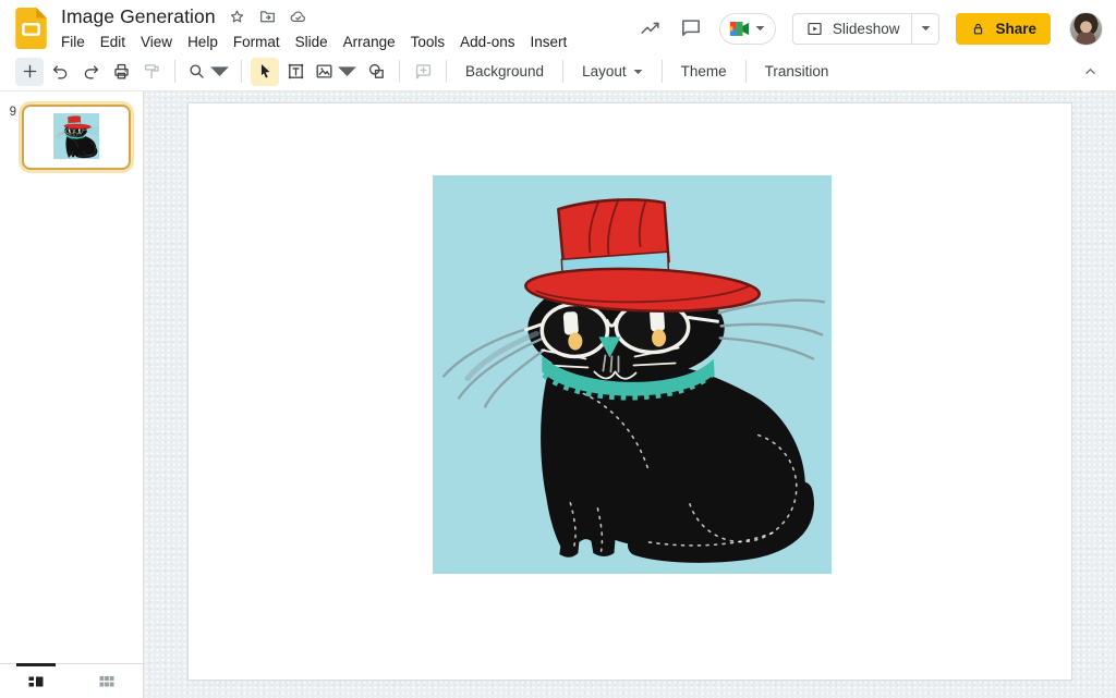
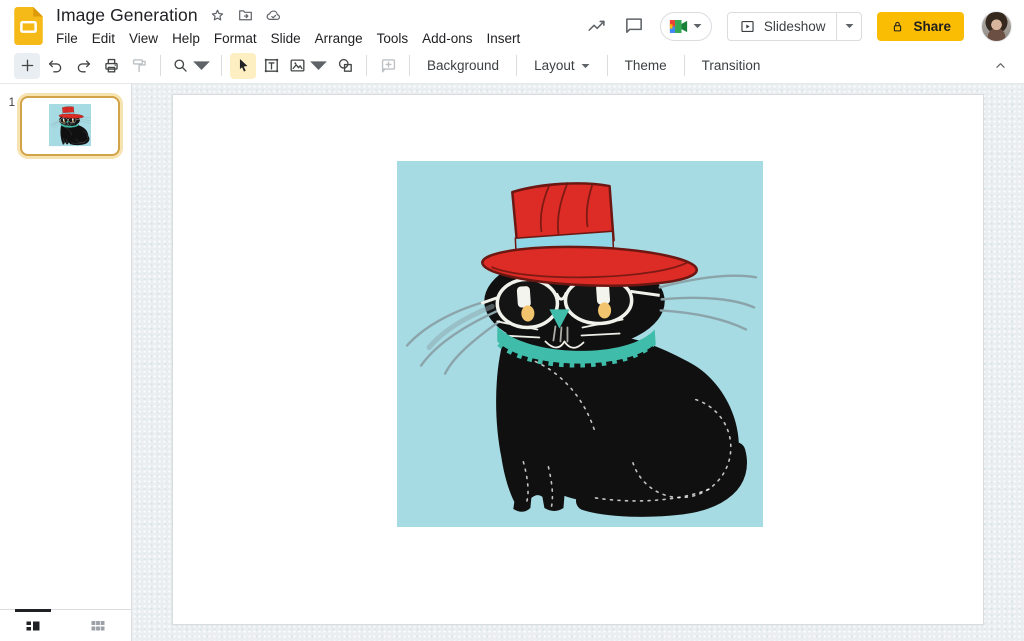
  Image Generation
  File
  Edit
  View
  Help
  Format
  Slide
  Arrange
  Tools
  Add-ons
  Insert
  Slideshow
  Share
  Background
  Layout
  Theme
  Transition
- 9
+ 1
